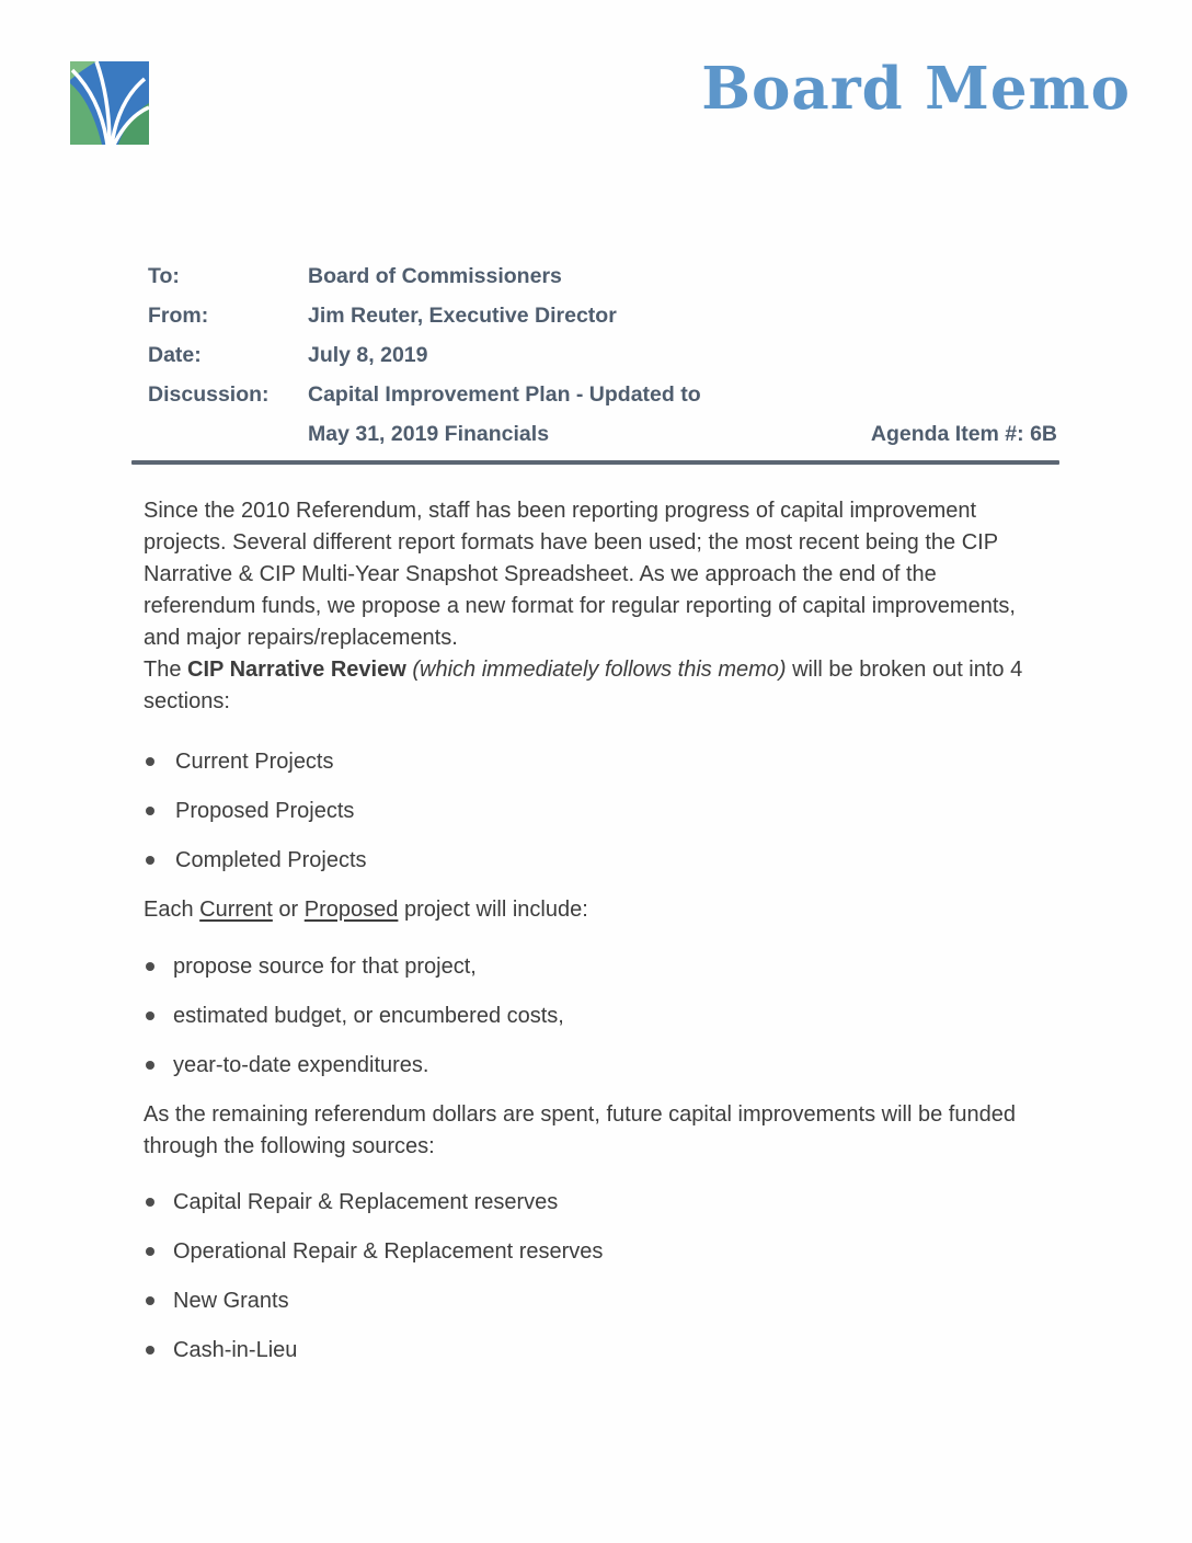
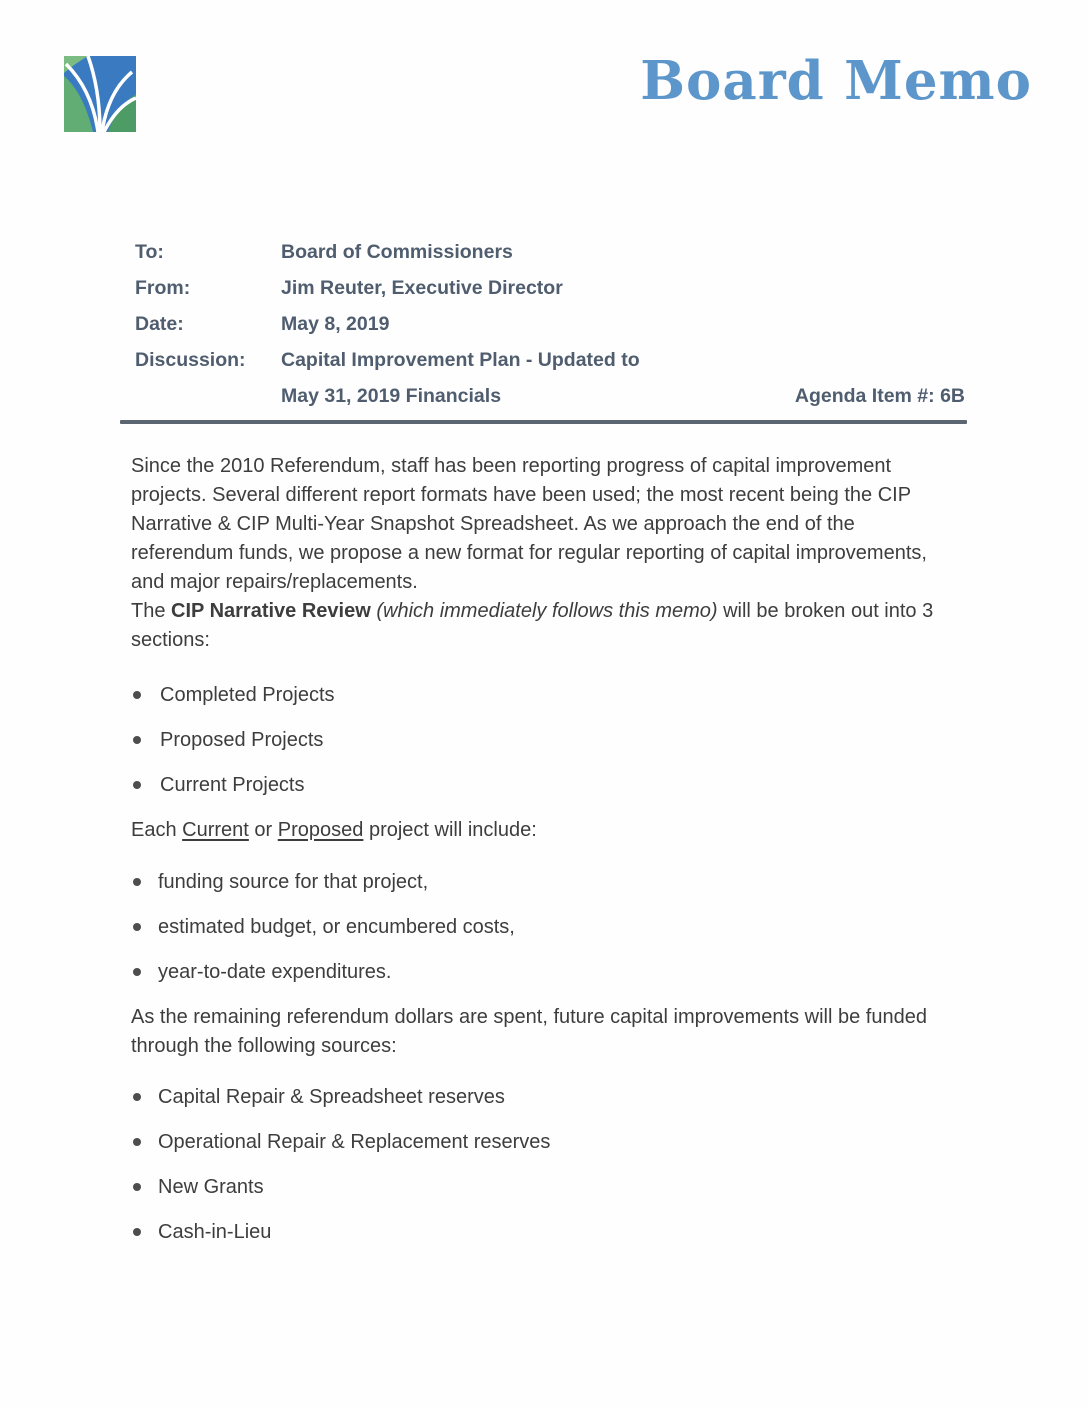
  Board Memo
  To:
  Board of Commissioners
  From:
  Jim Reuter, Executive Director
  Date:
- July 8, 2019
+ May 8, 2019
  Discussion:
  Capital Improvement Plan - Updated to
  May 31, 2019 Financials
  Agenda Item #: 6B
  Since the 2010 Referendum, staff has been reporting progress of capital improvement projects. Several different report formats have been used; the most recent being the CIP Narrative & CIP Multi-Year Snapshot Spreadsheet. As we approach the end of the referendum funds, we propose a new format for regular reporting of capital improvements, and major repairs/replacements.
- The CIP Narrative Review (which immediately follows this memo) will be broken out into 4 sections:
+ The CIP Narrative Review (which immediately follows this memo) will be broken out into 3 sections:
- Current Projects
+ Completed Projects
  Proposed Projects
- Completed Projects
+ Current Projects
  Each Current or Proposed project will include:
- propose source for that project,
+ funding source for that project,
  estimated budget, or encumbered costs,
  year-to-date expenditures.
  As the remaining referendum dollars are spent, future capital improvements will be funded through the following sources:
- Capital Repair & Replacement reserves
+ Capital Repair & Spreadsheet reserves
  Operational Repair & Replacement reserves
  New Grants
  Cash-in-Lieu
